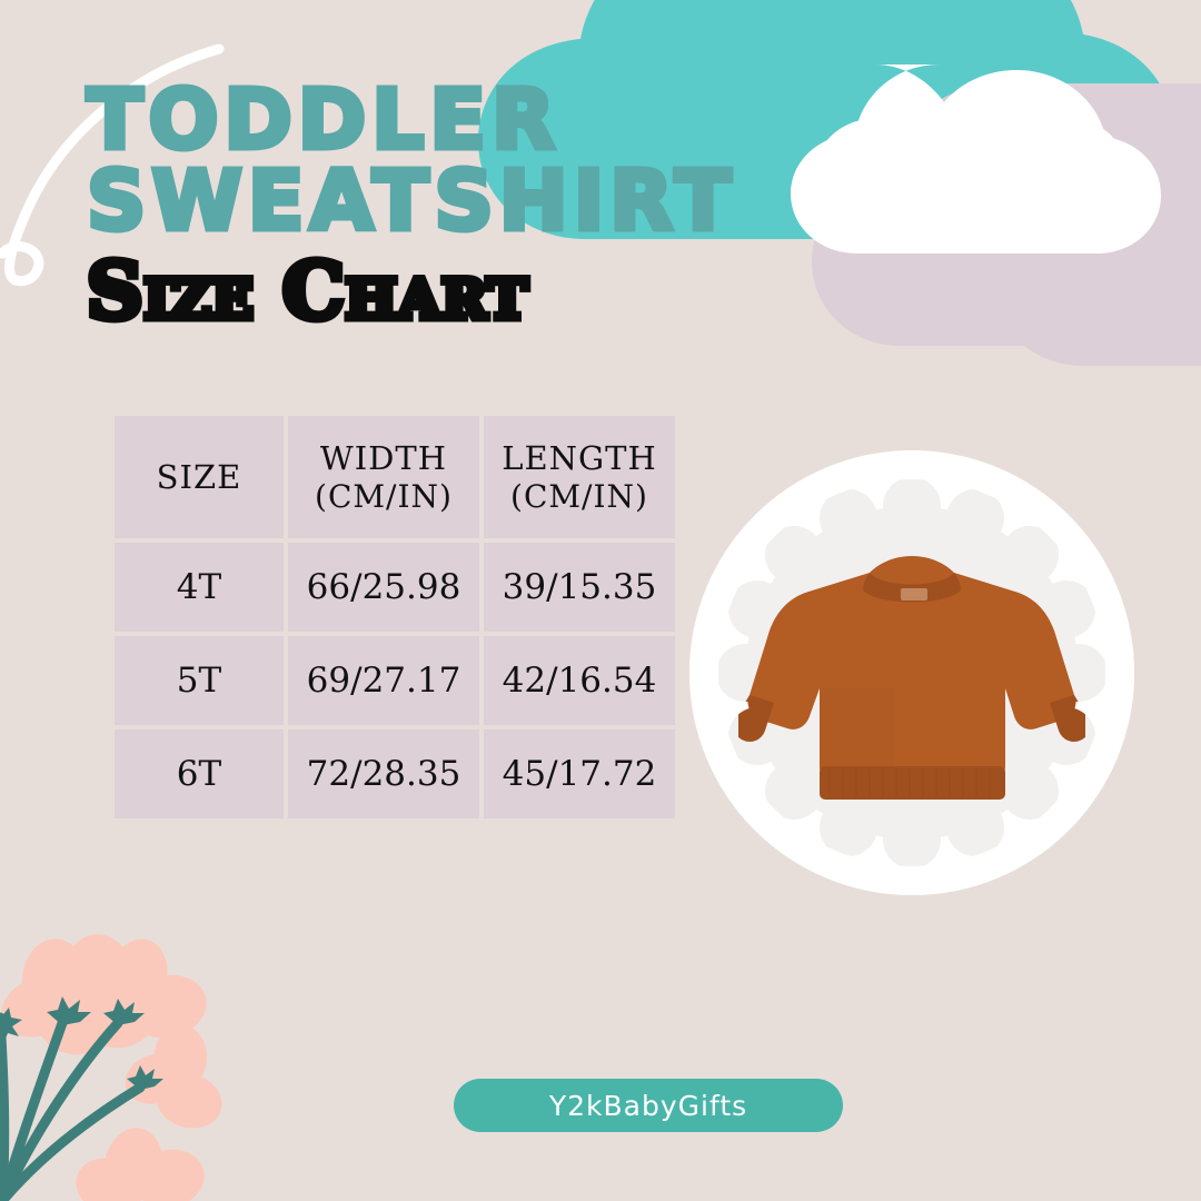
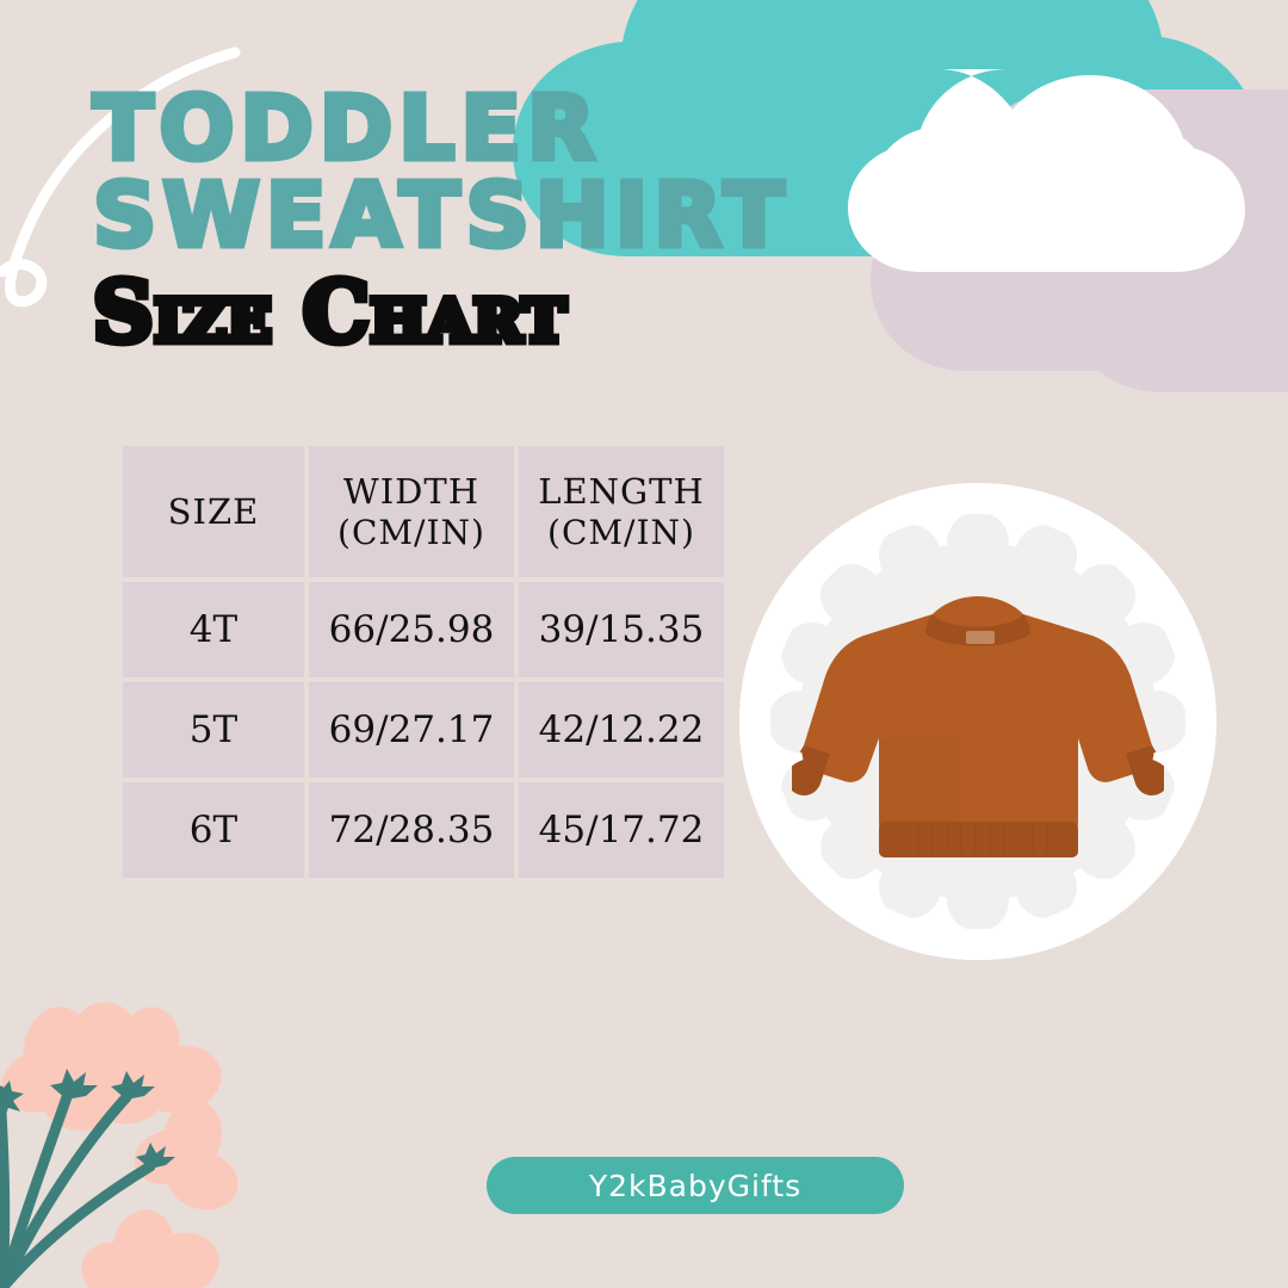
  TODDLER
  SWEATSHIRT
  Size Chart
  SIZE	WIDTH (CM/IN)	LENGTH (CM/IN)
  4T	66/25.98	39/15.35
- 5T	69/27.17	42/16.54
+ 5T	69/27.17	42/12.22
  6T	72/28.35	45/17.72
  Y2kBabyGifts
